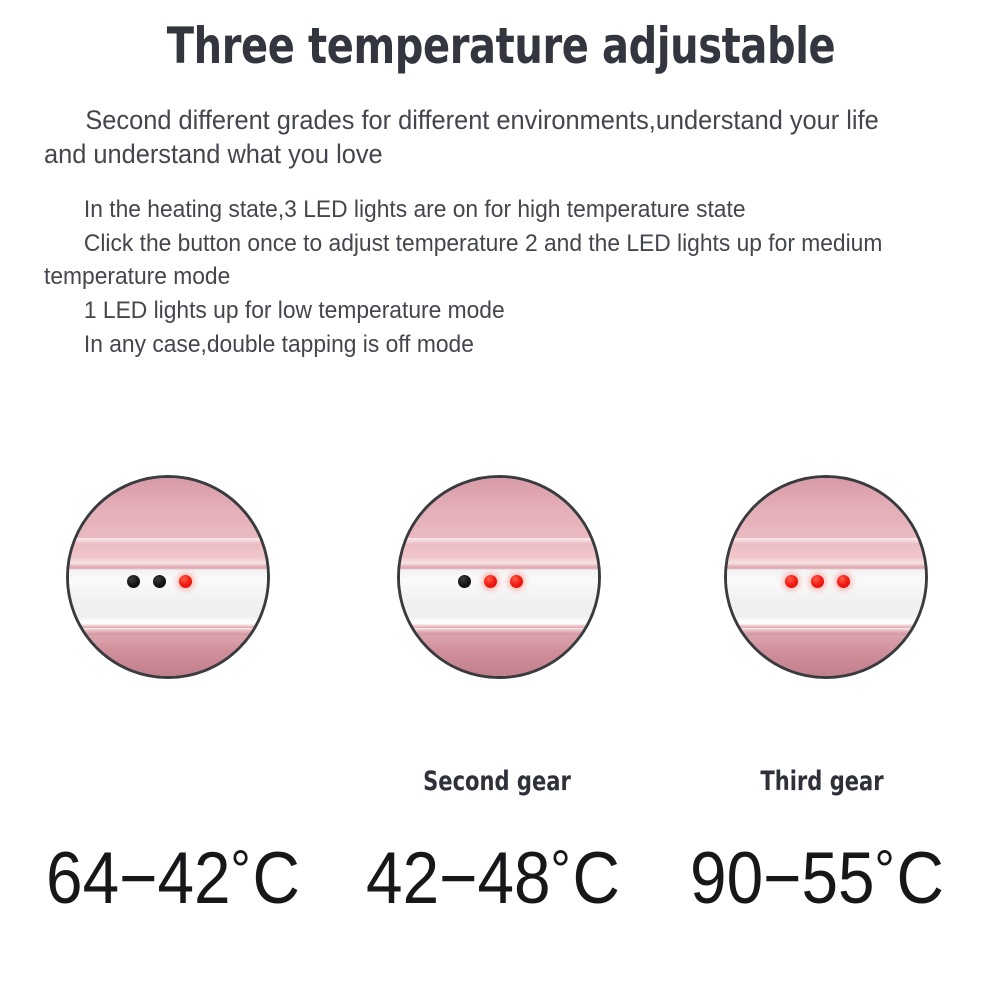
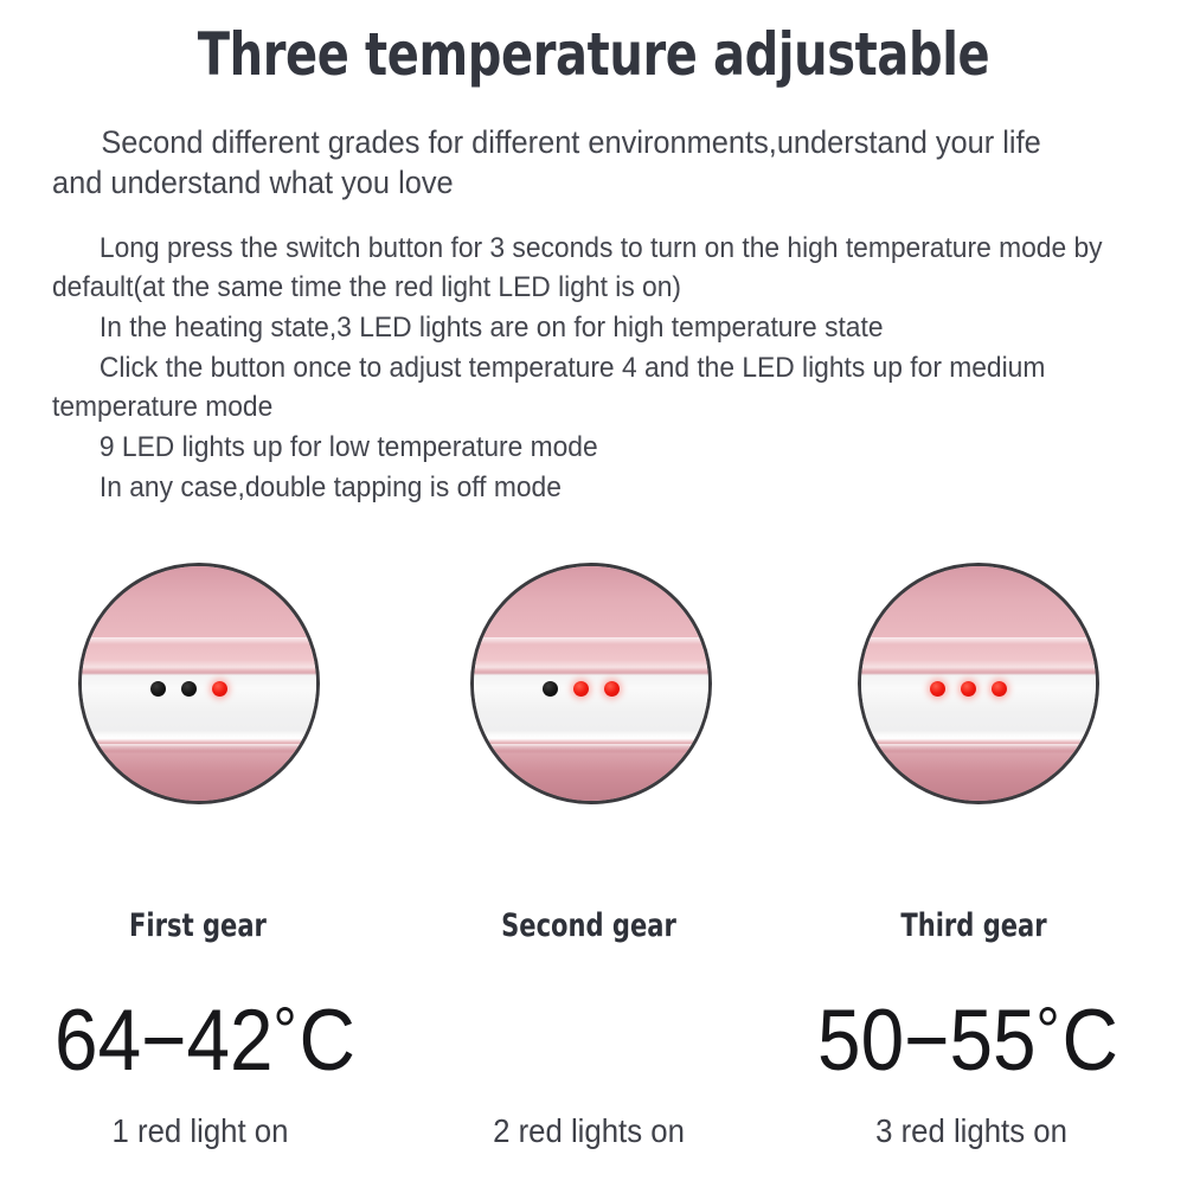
  Three temperature adjustable
  Second different grades for different environments,understand your life and understand what you love
+ Long press the switch button for 3 seconds to turn on the high temperature mode by default(at the same time the red light LED light is on)
  In the heating state,3 LED lights are on for high temperature state
- Click the button once to adjust temperature 2 and the LED lights up for medium temperature mode
+ Click the button once to adjust temperature 4 and the LED lights up for medium temperature mode
- 1 LED lights up for low temperature mode
+ 9 LED lights up for low temperature mode
  In any case,double tapping is off mode
+ First gear
  Second gear
  Third gear
  64−42°C
- 42−48°C
- 90−55°C
+ 50−55°C
+ 1 red light on
+ 2 red lights on
+ 3 red lights on
